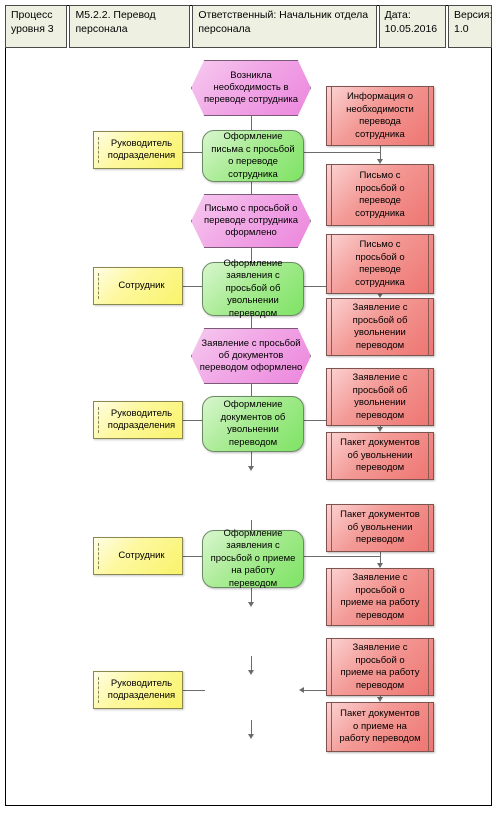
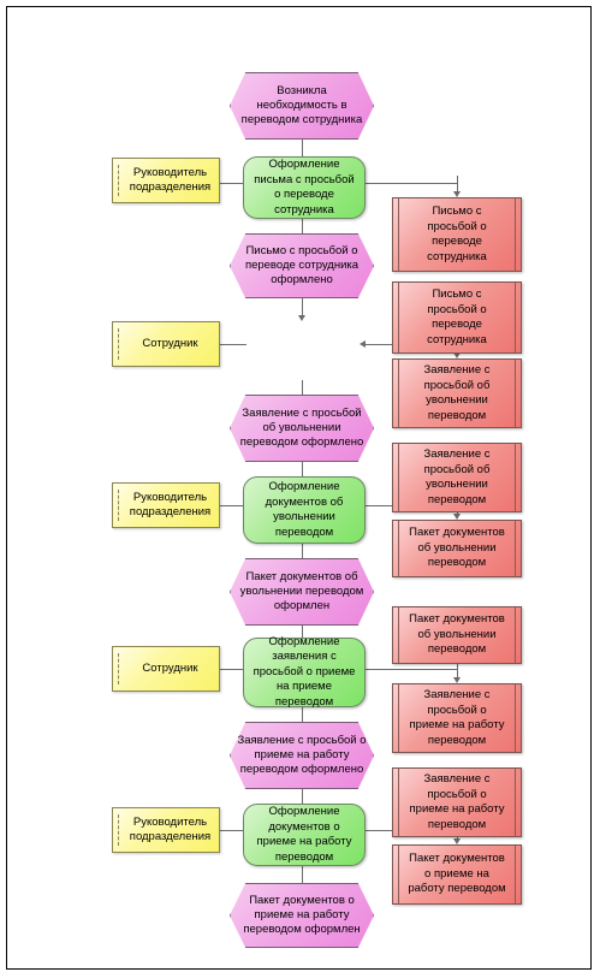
- Процесс уровня 3
- М5.2.2. Перевод персонала
- Ответственный: Начальник отдела персонала
- Дата: 10.05.2016
- Версия: 1.0
- Возникла необходимость в переводе сотрудника
+ Возникла необходимость в переводом сотрудника
  Письмо с просьбой о переводе сотрудника оформлено
- Заявление с просьбой об документов переводом оформлено
+ Заявление с просьбой об увольнении переводом оформлено
+ Пакет документов об увольнении переводом оформлен
+ Заявление с просьбой о приеме на работу переводом оформлено
+ Пакет документов о приеме на работу переводом оформлен
  Оформление письма с просьбой о переводе сотрудника
- Оформление заявления с просьбой об увольнении переводом
  Оформление документов об увольнении переводом
- Оформление заявления с просьбой о приеме на работу переводом
+ Оформление заявления с просьбой о приеме на приеме переводом
+ Оформление документов о приеме на работу переводом
  Руководитель подразделения
  Сотрудник
  Руководитель подразделения
  Сотрудник
  Руководитель подразделения
- Информация о необходимости перевода сотрудника
  Письмо с просьбой о переводе сотрудника
  Письмо с просьбой о переводе сотрудника
  Заявление с просьбой об увольнении переводом
  Заявление с просьбой об увольнении переводом
  Пакет документов об увольнении переводом
  Пакет документов об увольнении переводом
  Заявление с просьбой о приеме на работу переводом
  Заявление с просьбой о приеме на работу переводом
  Пакет документов о приеме на работу переводом
